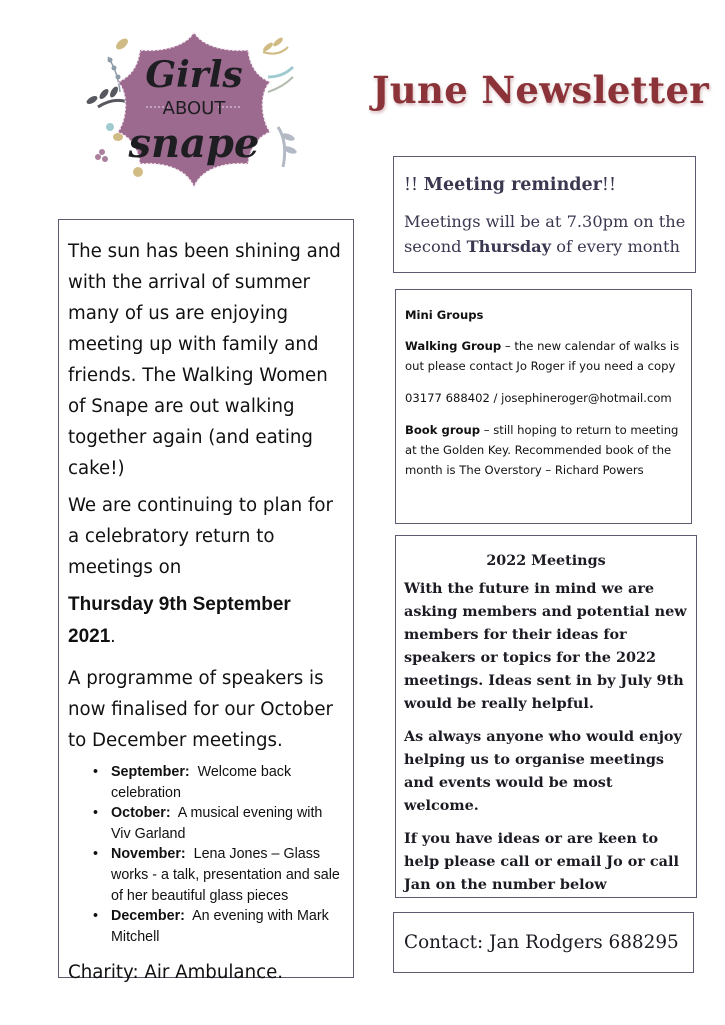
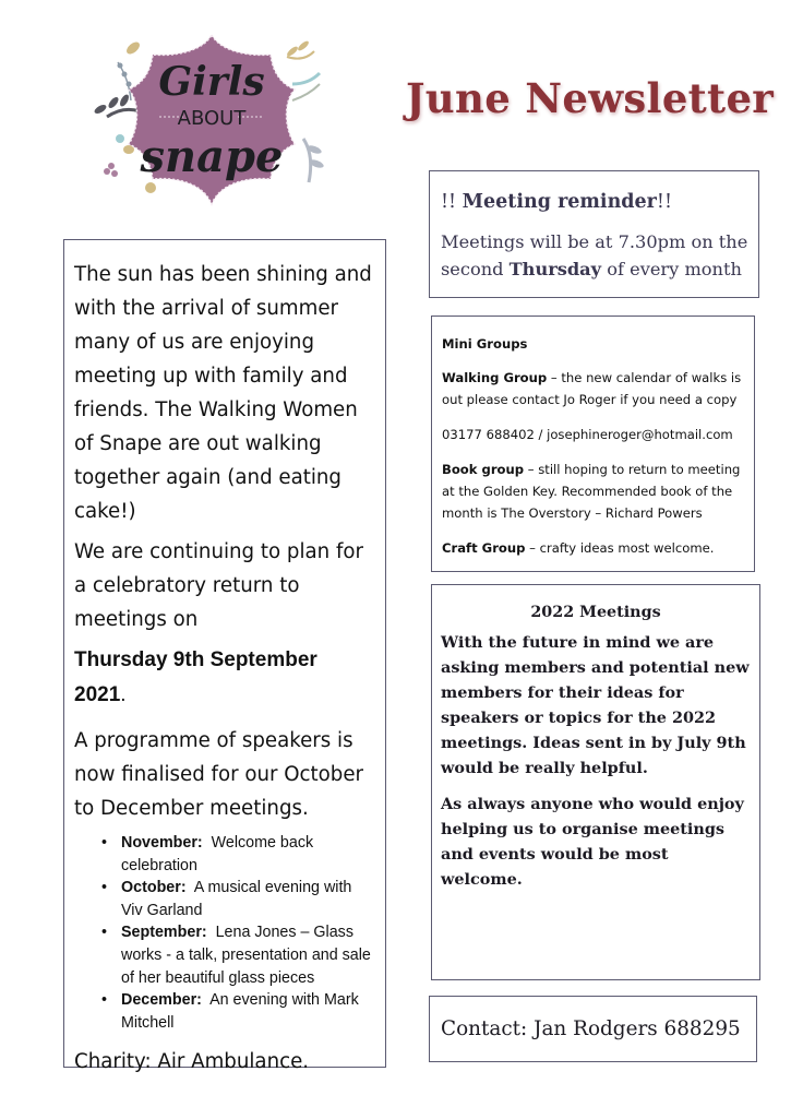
  Girls
  ABOUT
  snape
  June Newsletter
  The sun has been shining and with the arrival of summer many of us are enjoying meeting up with family and friends. The Walking Women of Snape are out walking together again (and eating cake!)
  We are continuing to plan for a celebratory return to meetings on
  Thursday 9th September 2021.
  A programme of speakers is now finalised for our October to December meetings.
  •
- September: Welcome back celebration
+ November: Welcome back celebration
  •
  October: A musical evening with Viv Garland
  •
- November: Lena Jones – Glass works - a talk, presentation and sale of her beautiful glass pieces
+ September: Lena Jones – Glass works - a talk, presentation and sale of her beautiful glass pieces
  •
  December: An evening with Mark Mitchell
  Charity: Air Ambulance.
  !! Meeting reminder!!
  Meetings will be at 7.30pm on the
  second Thursday of every month
  Mini Groups
  Walking Group – the new calendar of walks is out please contact Jo Roger if you need a copy
  03177 688402 / josephineroger@hotmail.com
  Book group – still hoping to return to meeting at the Golden Key. Recommended book of the month is The Overstory – Richard Powers
+ Craft Group – crafty ideas most welcome.
  2022 Meetings
  With the future in mind we are asking members and potential new members for their ideas for speakers or topics for the 2022 meetings. Ideas sent in by July 9th would be really helpful.
  As always anyone who would enjoy helping us to organise meetings and events would be most welcome.
- If you have ideas or are keen to help please call or email Jo or call Jan on the number below
  Contact: Jan Rodgers 688295
